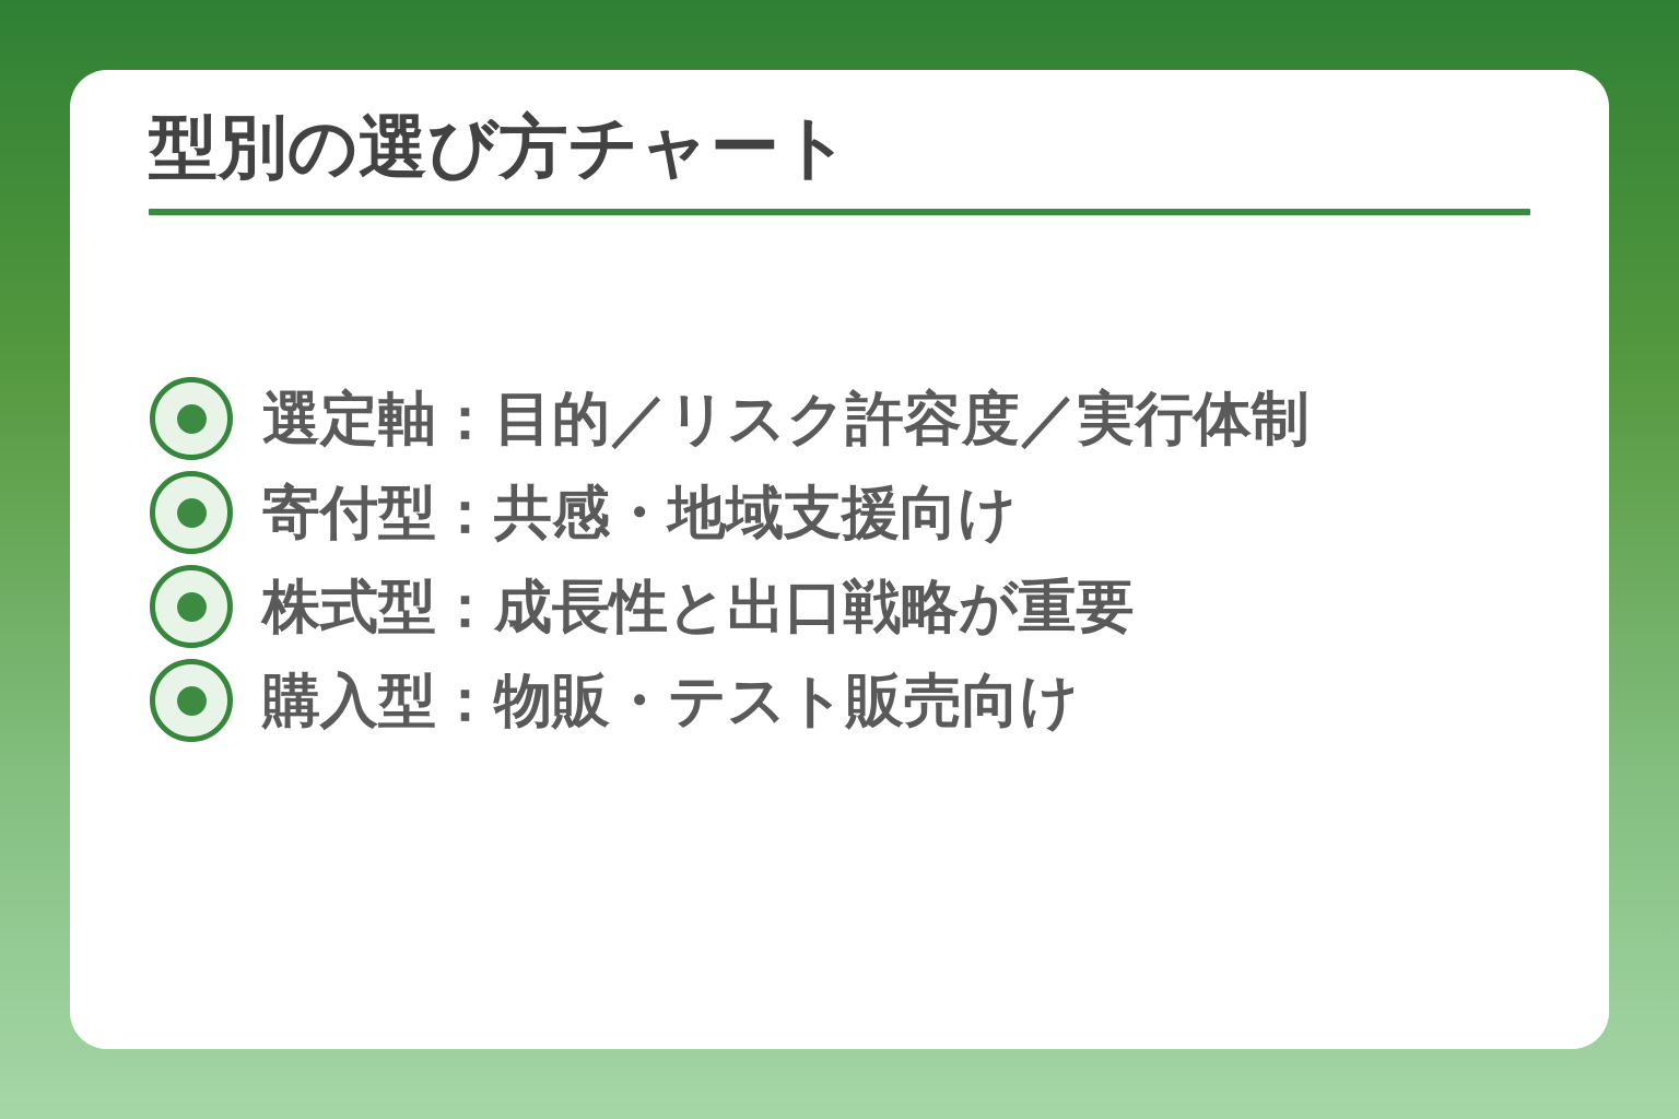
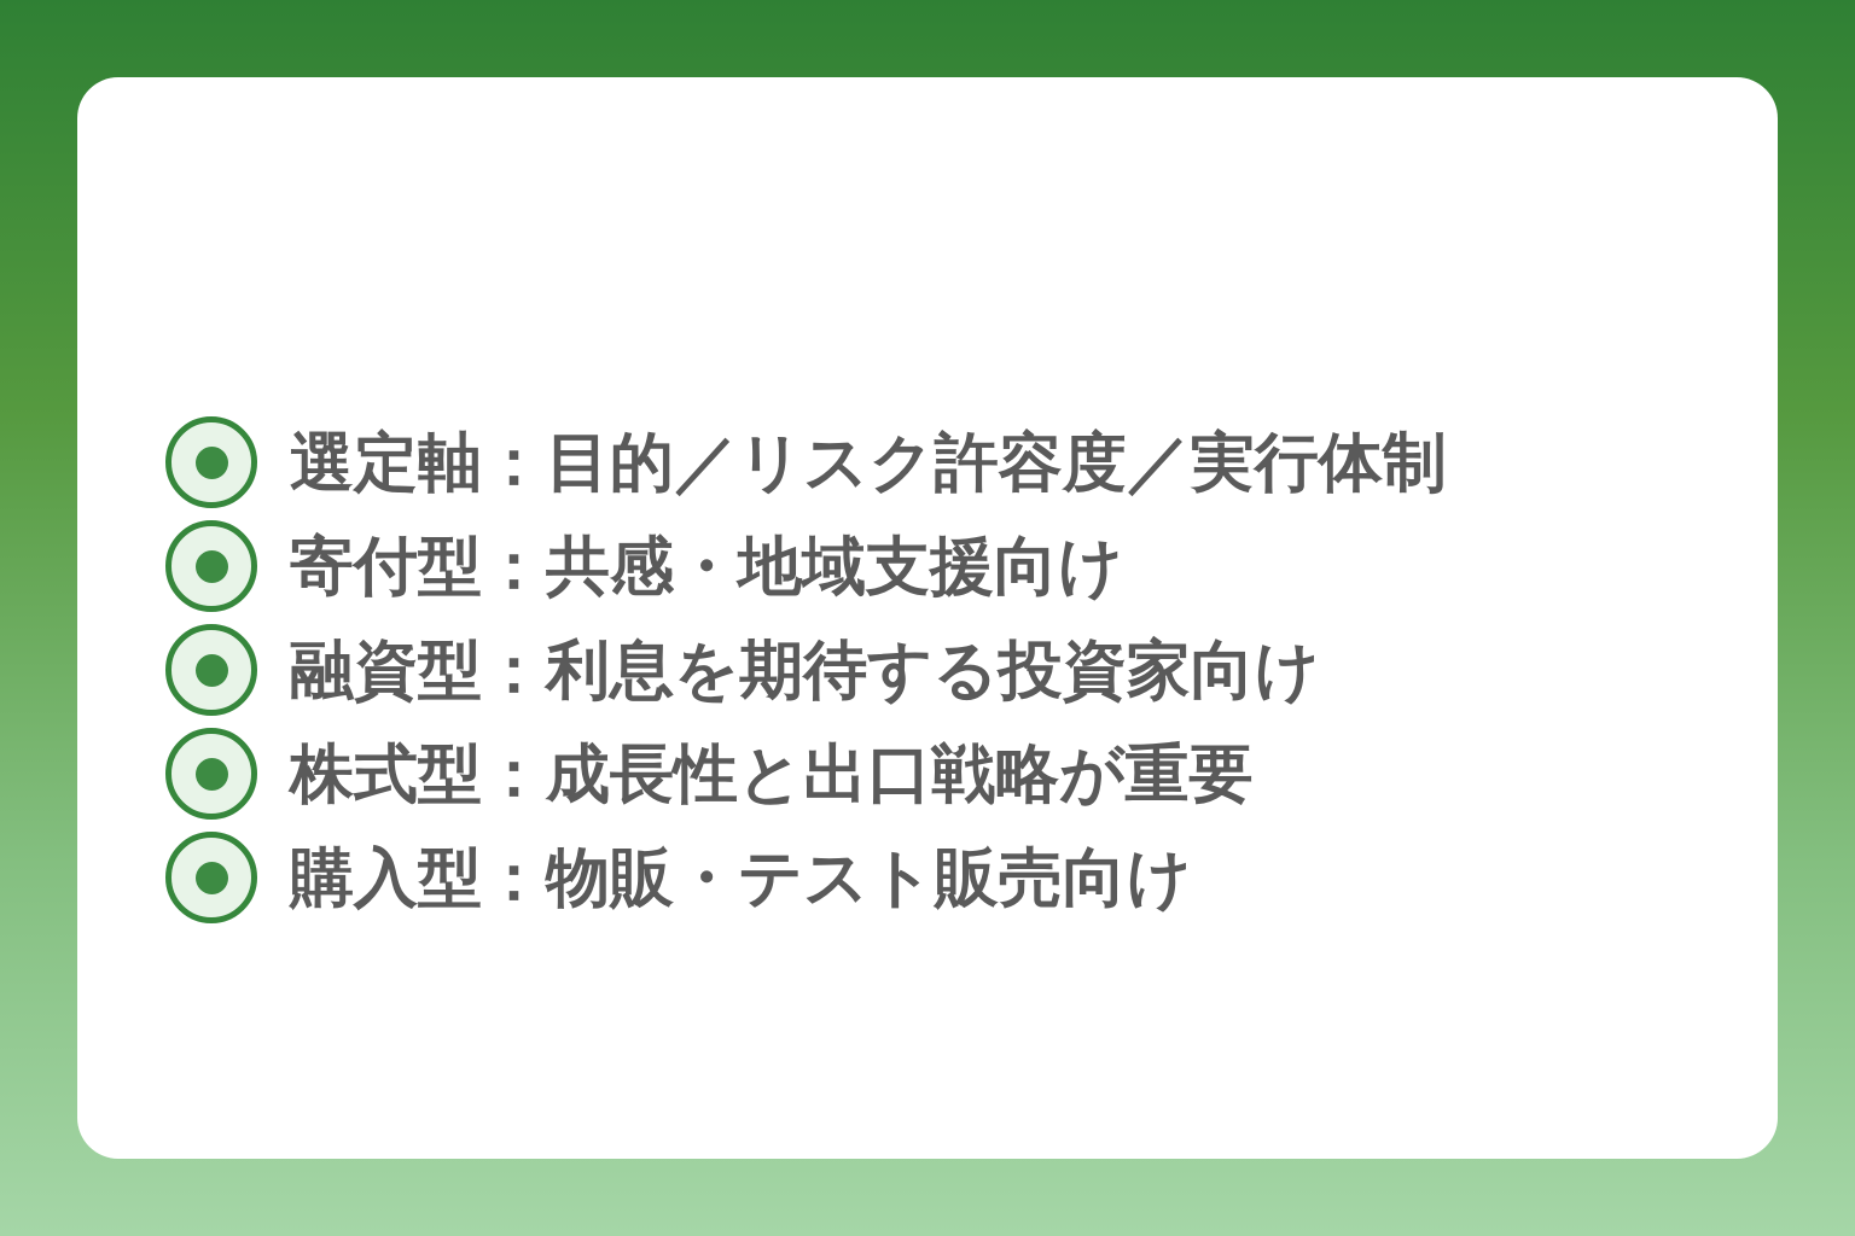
- 型別の選び方チャート
  選定軸：目的／リスク許容度／実行体制
  寄付型：共感・地域支援向け
+ 融資型：利息を期待する投資家向け
  株式型：成長性と出口戦略が重要
  購入型：物販・テスト販売向け
